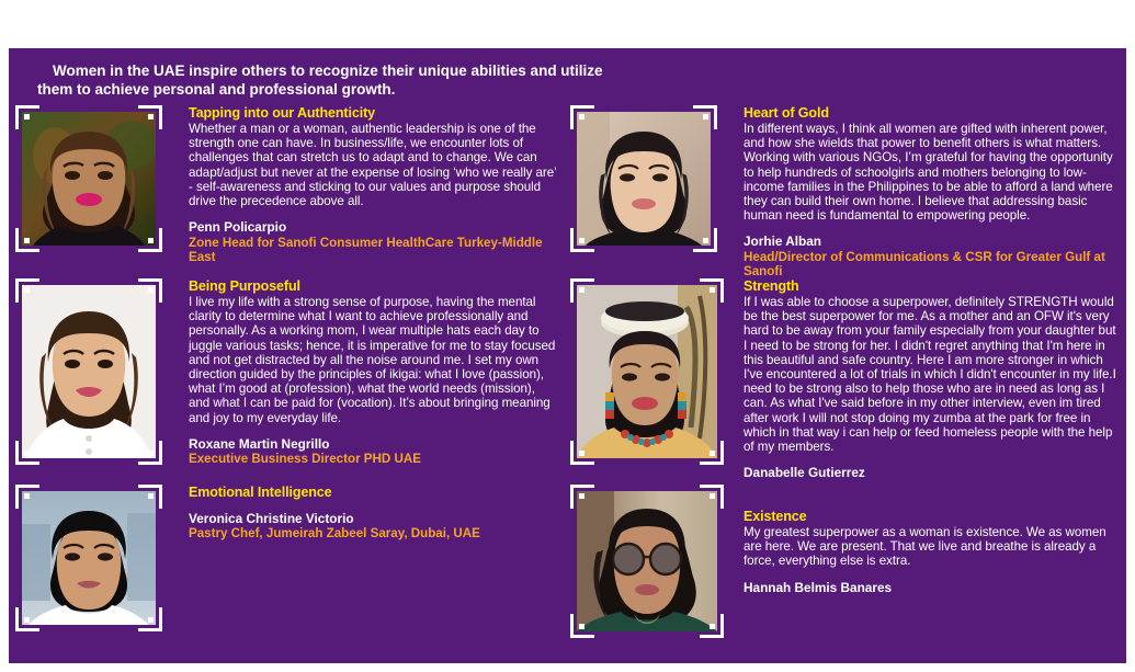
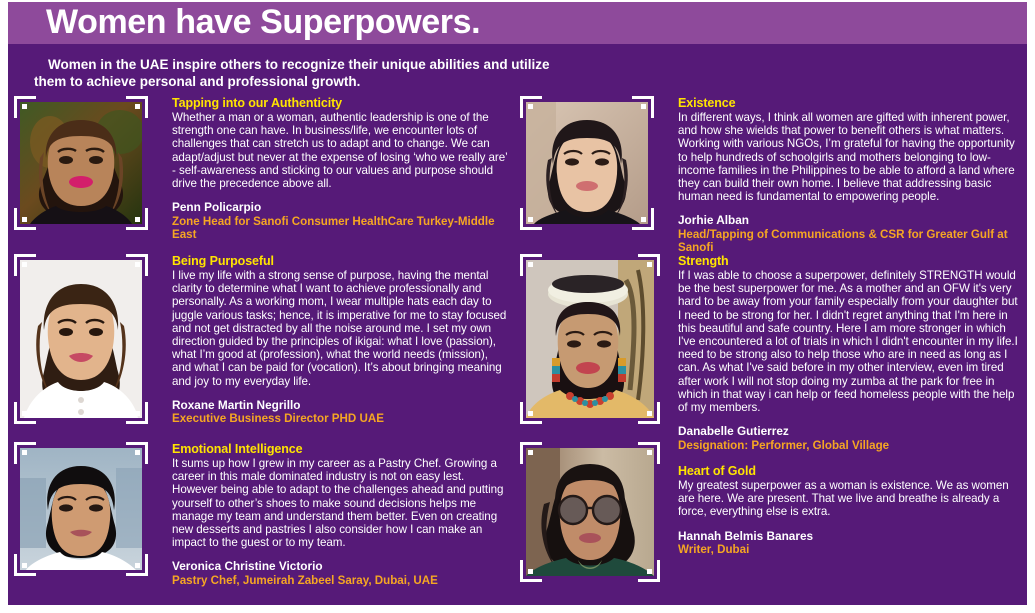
+ Women have Superpowers.
  Women in the UAE inspire others to recognize their unique abilities and utilize them to achieve personal and professional growth.
  Tapping into our Authenticity
  Whether a man or a woman, authentic leadership is one of the strength one can have. In business/life, we encounter lots of challenges that can stretch us to adapt and to change. We can adapt/adjust but never at the expense of losing ‘who we really are’ - self-awareness and sticking to our values and purpose should drive the precedence above all.
  Penn Policarpio
  Zone Head for Sanofi Consumer HealthCare Turkey-Middle East
  Being Purposeful
  I live my life with a strong sense of purpose, having the mental clarity to determine what I want to achieve professionally and personally. As a working mom, I wear multiple hats each day to juggle various tasks; hence, it is imperative for me to stay focused and not get distracted by all the noise around me. I set my own direction guided by the principles of ikigai: what I love (passion), what I’m good at (profession), what the world needs (mission), and what I can be paid for (vocation). It’s about bringing meaning and joy to my everyday life.
  Roxane Martin Negrillo
  Executive Business Director PHD UAE
  Emotional Intelligence
+ It sums up how I grew in my career as a Pastry Chef. Growing a career in this male dominated industry is not on easy lest. However being able to adapt to the challenges ahead and putting yourself to other’s shoes to make sound decisions helps me manage my team and understand them better. Even on creating new desserts and pastries I also consider how I can make an impact to the guest or to my team.
  Veronica Christine Victorio
  Pastry Chef, Jumeirah Zabeel Saray, Dubai, UAE
- Heart of Gold
+ Existence
  In different ways, I think all women are gifted with inherent power, and how she wields that power to benefit others is what matters. Working with various NGOs, I’m grateful for having the opportunity to help hundreds of schoolgirls and mothers belonging to low-income families in the Philippines to be able to afford a land where they can build their own home. I believe that addressing basic human need is fundamental to empowering people.
  Jorhie Alban
- Head/Director of Communications & CSR for Greater Gulf at Sanofi
+ Head/Tapping of Communications & CSR for Greater Gulf at Sanofi
  Strength
  If I was able to choose a superpower, definitely STRENGTH would be the best superpower for me. As a mother and an OFW it's very hard to be away from your family especially from your daughter but I need to be strong for her. I didn't regret anything that I'm here in this beautiful and safe country. Here I am more stronger in which I've encountered a lot of trials in which I didn't encounter in my life.I need to be strong also to help those who are in need as long as I can. As what I've said before in my other interview, even im tired after work I will not stop doing my zumba at the park for free in which in that way i can help or feed homeless people with the help of my members.
  Danabelle Gutierrez
+ Designation: Performer, Global Village
- Existence
+ Heart of Gold
  My greatest superpower as a woman is existence. We as women are here. We are present. That we live and breathe is already a force, everything else is extra.
  Hannah Belmis Banares
+ Writer, Dubai
